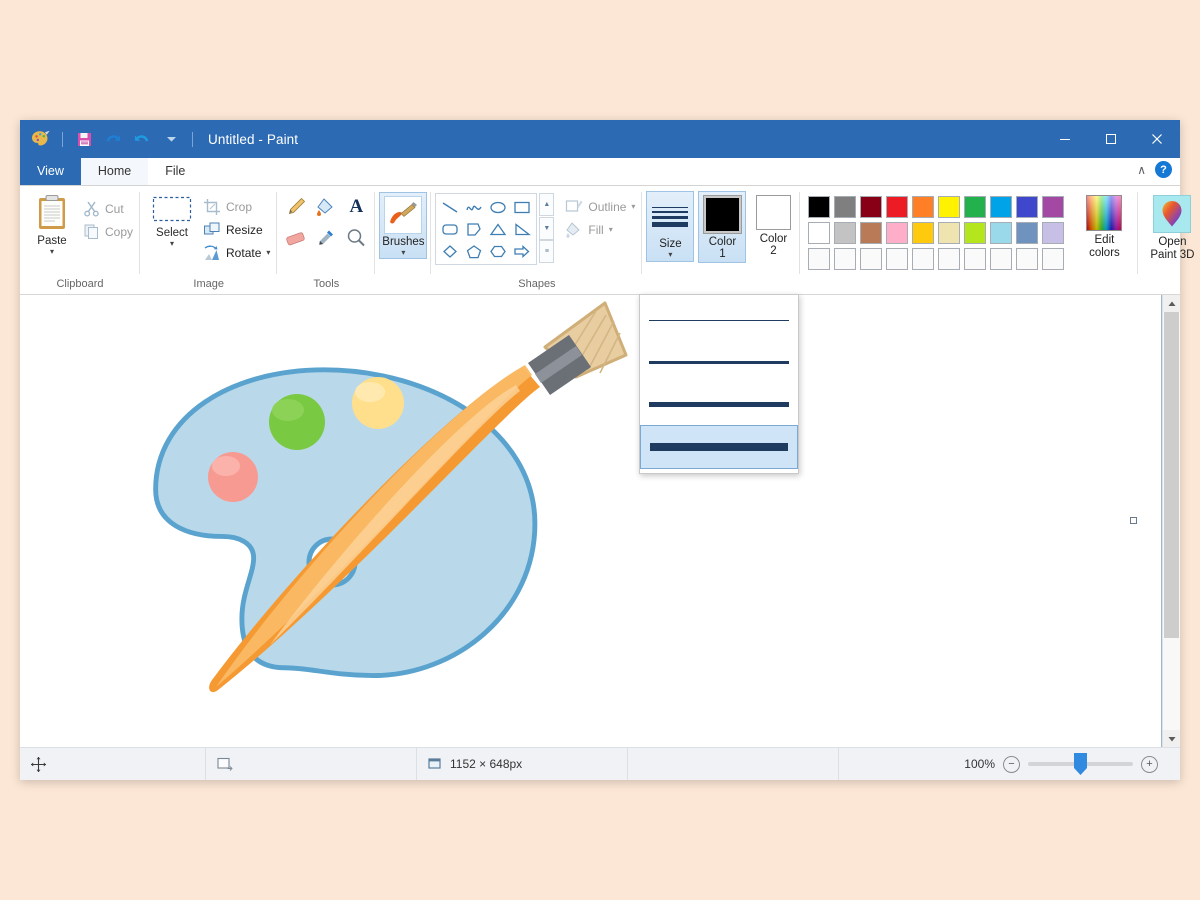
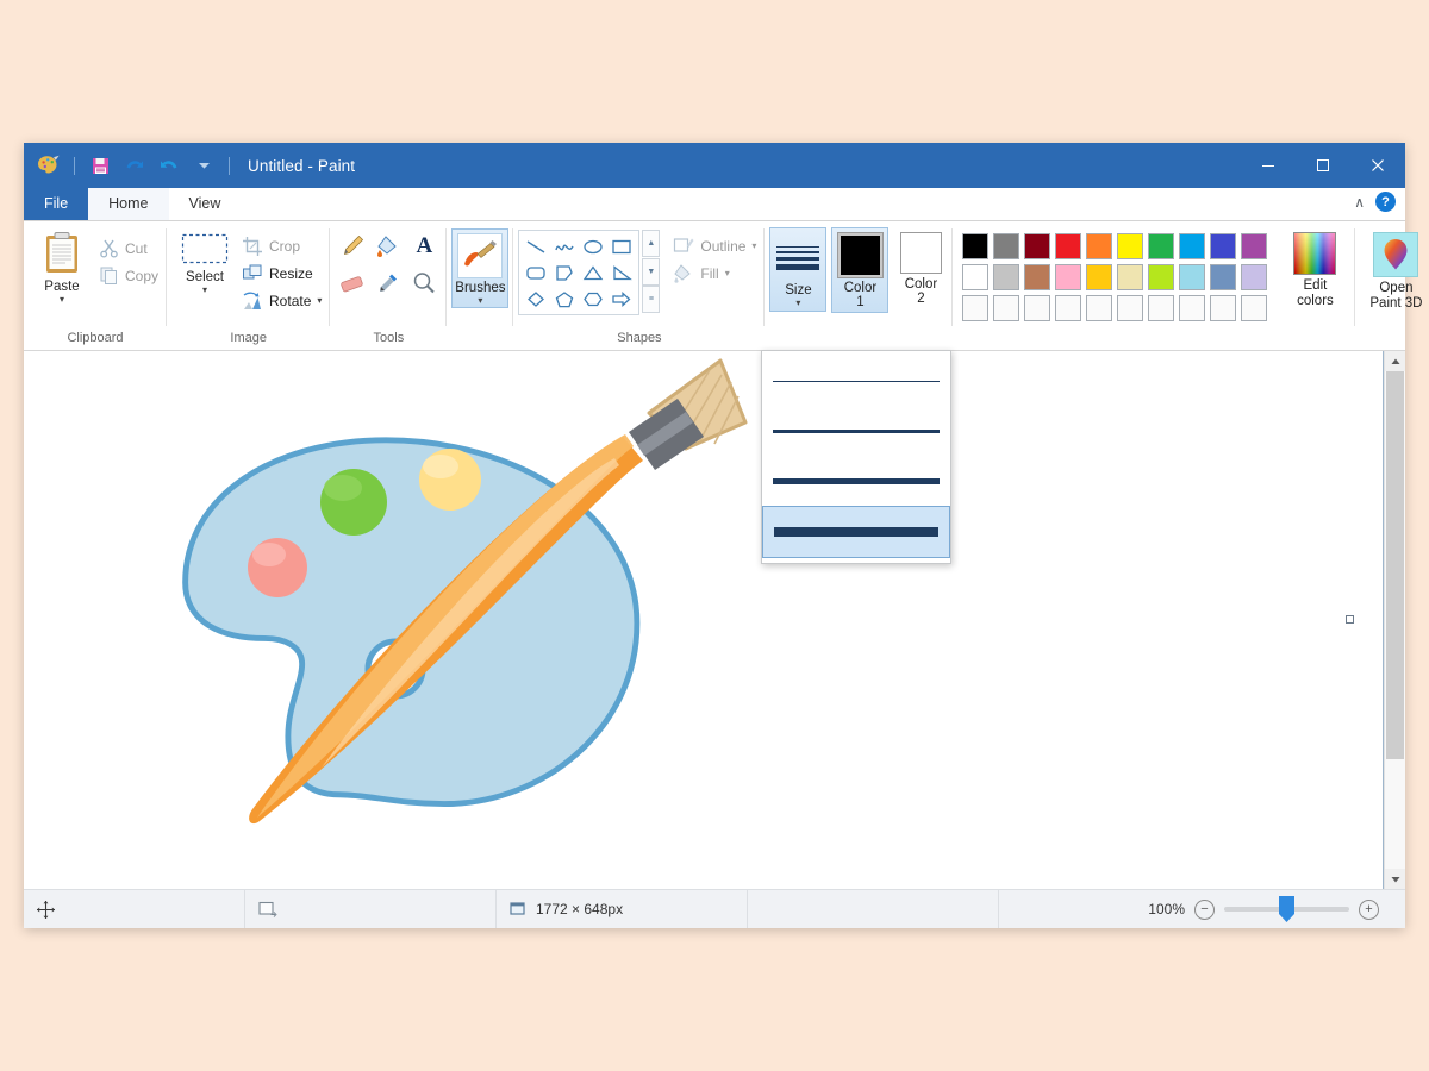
  Untitled - Paint
- View
+ File
  Home
- File
+ View
  ∧
  ?
  Paste
  ▾
  Cut
  Copy
  Clipboard
  Select
  ▾
  Crop
  Resize
  Rotate
  ▾
  Image
  A
  Tools
  Brushes
  ▾
  Outline
  ▾
  Fill
  ▾
  Shapes
  Size
  ▾
  Color
  1
  Color
  2
  Edit
  colors
  Open
  Paint 3D
- 1152 × 648px
+ 1772 × 648px
  100%
  −
  +
